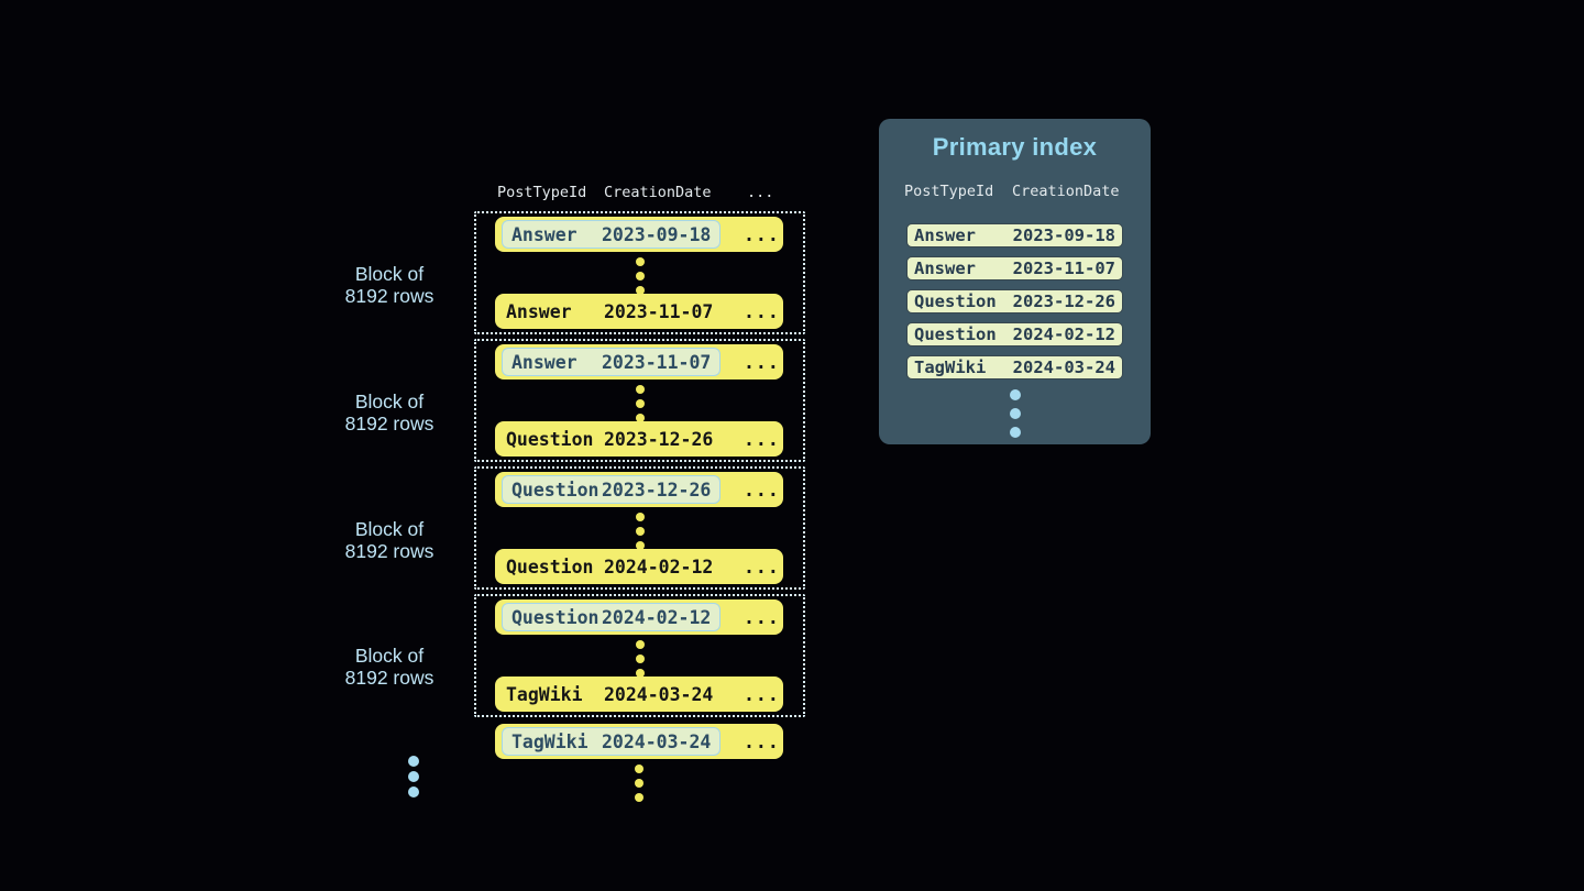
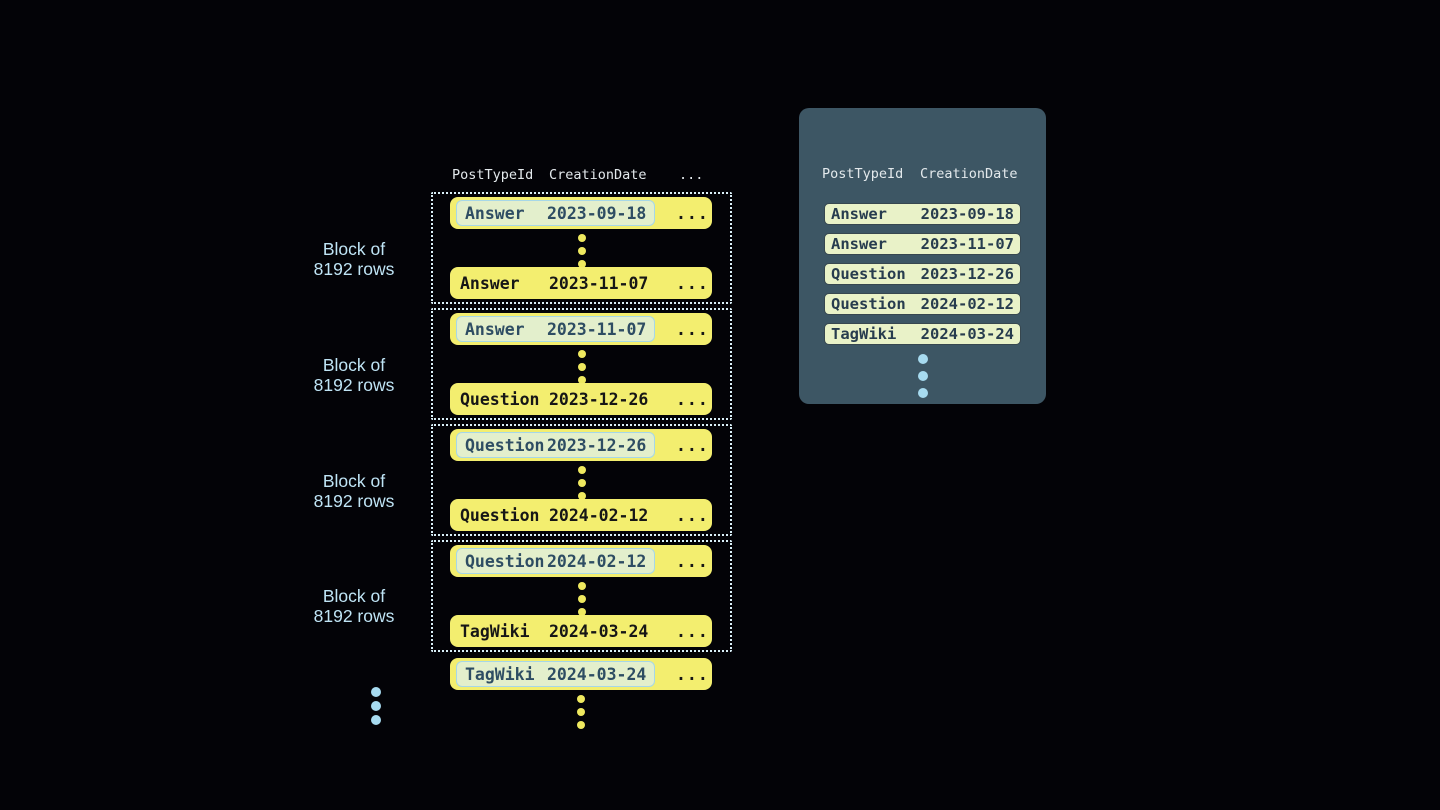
  PostTypeId
  CreationDate
  ...
  Answer
  2023-09-18
  ...
  Answer
  2023-11-07
  ...
  Answer
  2023-11-07
  ...
  Question
  2023-12-26
  ...
  Question
  2023-12-26
  ...
  Question
  2024-02-12
  ...
  Question
  2024-02-12
  ...
  TagWiki
  2024-03-24
  ...
  Block of
  8192 rows
  Block of
  8192 rows
  Block of
  8192 rows
  Block of
  8192 rows
  TagWiki
  2024-03-24
  ...
- Primary index
  PostTypeId
  CreationDate
  Answer
  2023-09-18
  Answer
  2023-11-07
  Question
  2023-12-26
  Question
  2024-02-12
  TagWiki
  2024-03-24
